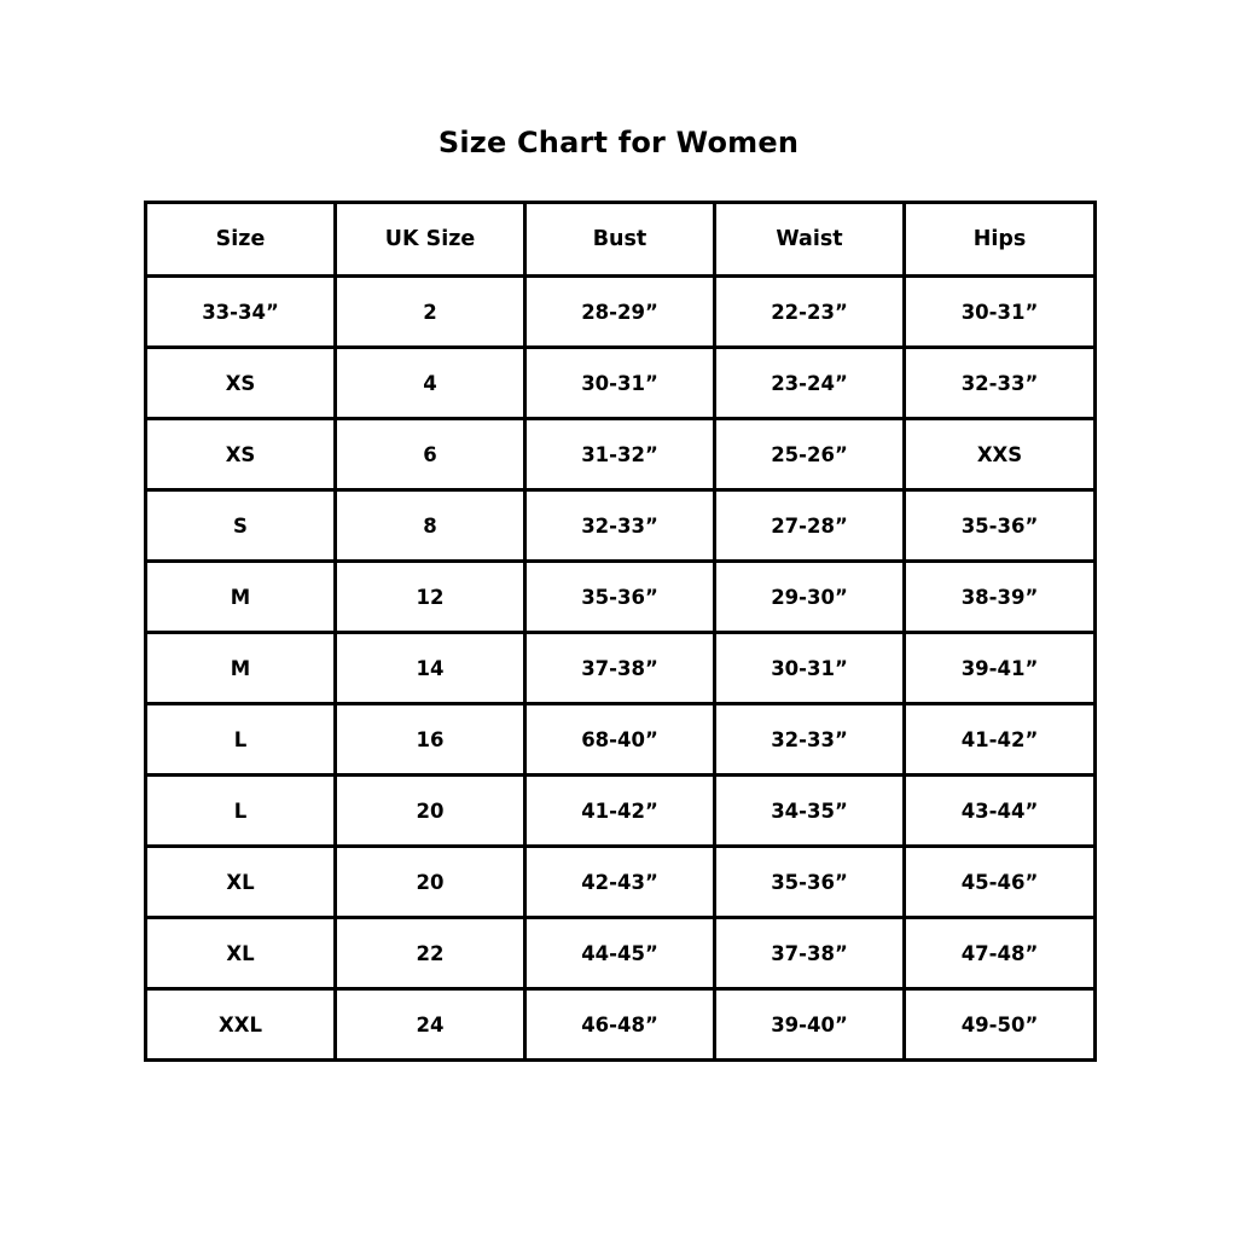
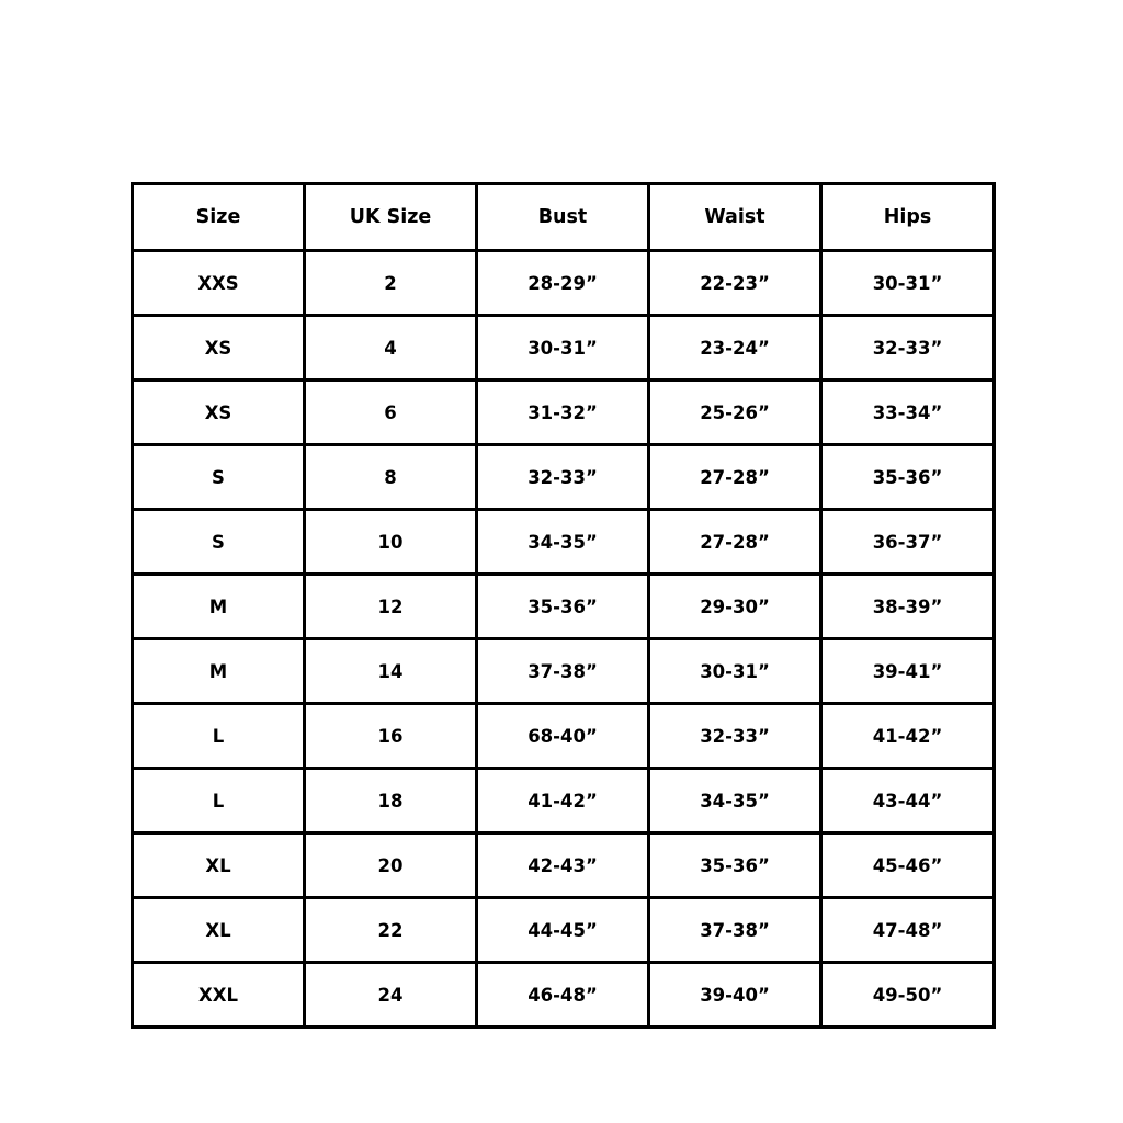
- Size Chart for Women
  Size	UK Size	Bust	Waist	Hips
- 33-34”	2	28-29”	22-23”	30-31”
+ XXS	2	28-29”	22-23”	30-31”
  XS	4	30-31”	23-24”	32-33”
- XS	6	31-32”	25-26”	XXS
+ XS	6	31-32”	25-26”	33-34”
  S	8	32-33”	27-28”	35-36”
+ S	10	34-35”	27-28”	36-37”
  M	12	35-36”	29-30”	38-39”
  M	14	37-38”	30-31”	39-41”
  L	16	68-40”	32-33”	41-42”
- L	20	41-42”	34-35”	43-44”
+ L	18	41-42”	34-35”	43-44”
  XL	20	42-43”	35-36”	45-46”
  XL	22	44-45”	37-38”	47-48”
  XXL	24	46-48”	39-40”	49-50”
